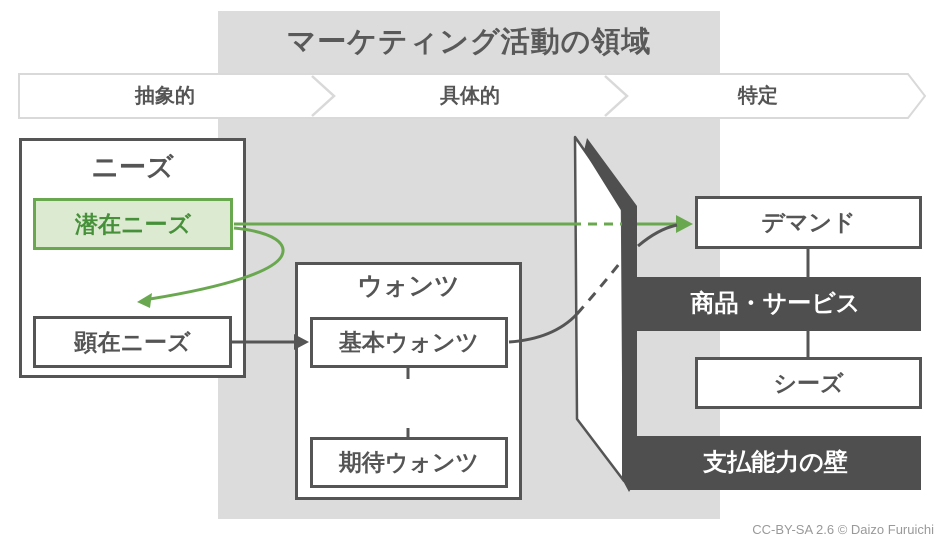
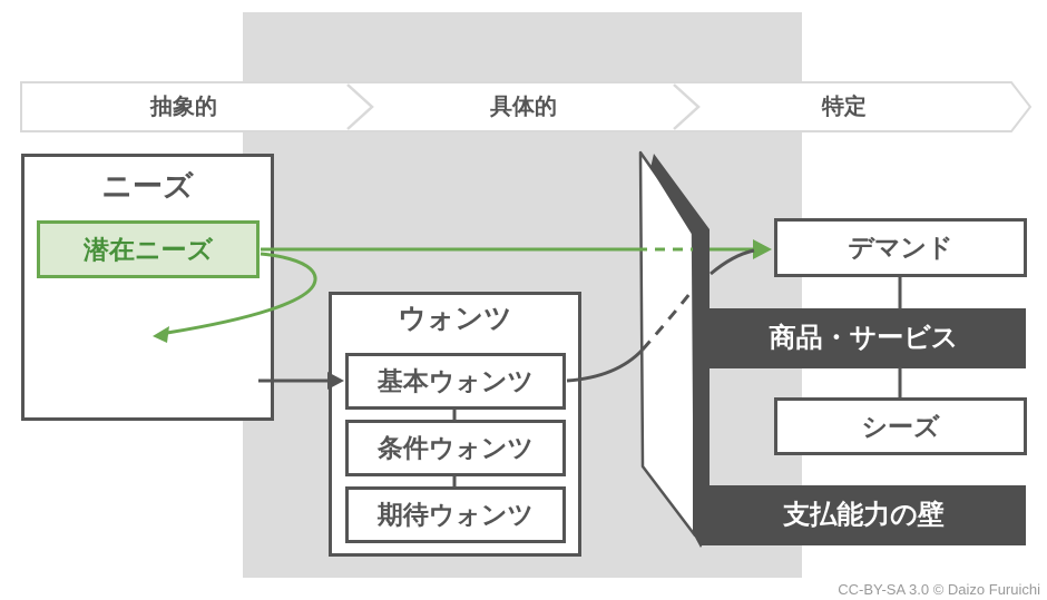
- マーケティング活動の領域
  抽象的
  具体的
  特定
  ニーズ
  潜在ニーズ
- 顕在ニーズ
  ウォンツ
  基本ウォンツ
+ 条件ウォンツ
  期待ウォンツ
  デマンド
  商品・サービス
  シーズ
  支払能力の壁
- CC-BY-SA 2.6 © Daizo Furuichi
+ CC-BY-SA 3.0 © Daizo Furuichi
